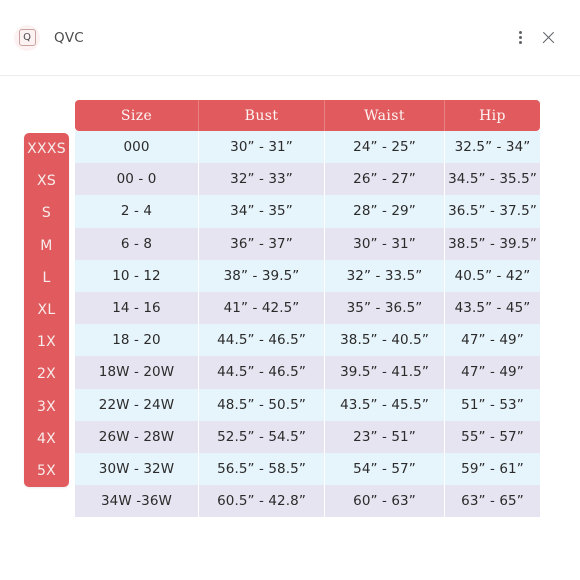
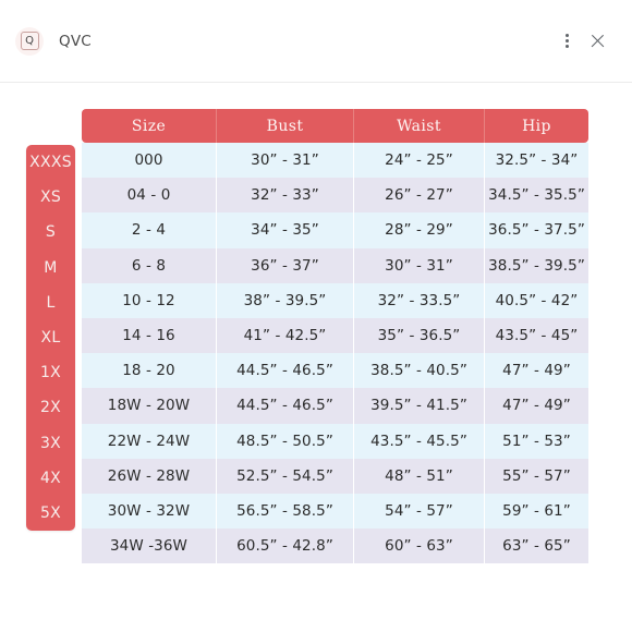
  Q
  QVC
  XXXS
  XS
  S
  M
  L
  XL
  1X
  2X
  3X
  4X
  5X
  Size	Bust	Waist	Hip
  000	30” - 31”	24” - 25”	32.5” - 34”
- 00 - 0	32” - 33”	26” - 27”	34.5” - 35.5”
+ 04 - 0	32” - 33”	26” - 27”	34.5” - 35.5”
  2 - 4	34” - 35”	28” - 29”	36.5” - 37.5”
  6 - 8	36” - 37”	30” - 31”	38.5” - 39.5”
  10 - 12	38” - 39.5”	32” - 33.5”	40.5” - 42”
  14 - 16	41” - 42.5”	35” - 36.5”	43.5” - 45”
  18 - 20	44.5” - 46.5”	38.5” - 40.5”	47” - 49”
  18W - 20W	44.5” - 46.5”	39.5” - 41.5”	47” - 49”
  22W - 24W	48.5” - 50.5”	43.5” - 45.5”	51” - 53”
- 26W - 28W	52.5” - 54.5”	23” - 51”	55” - 57”
+ 26W - 28W	52.5” - 54.5”	48” - 51”	55” - 57”
  30W - 32W	56.5” - 58.5”	54” - 57”	59” - 61”
  34W -36W	60.5” - 42.8”	60” - 63”	63” - 65”
